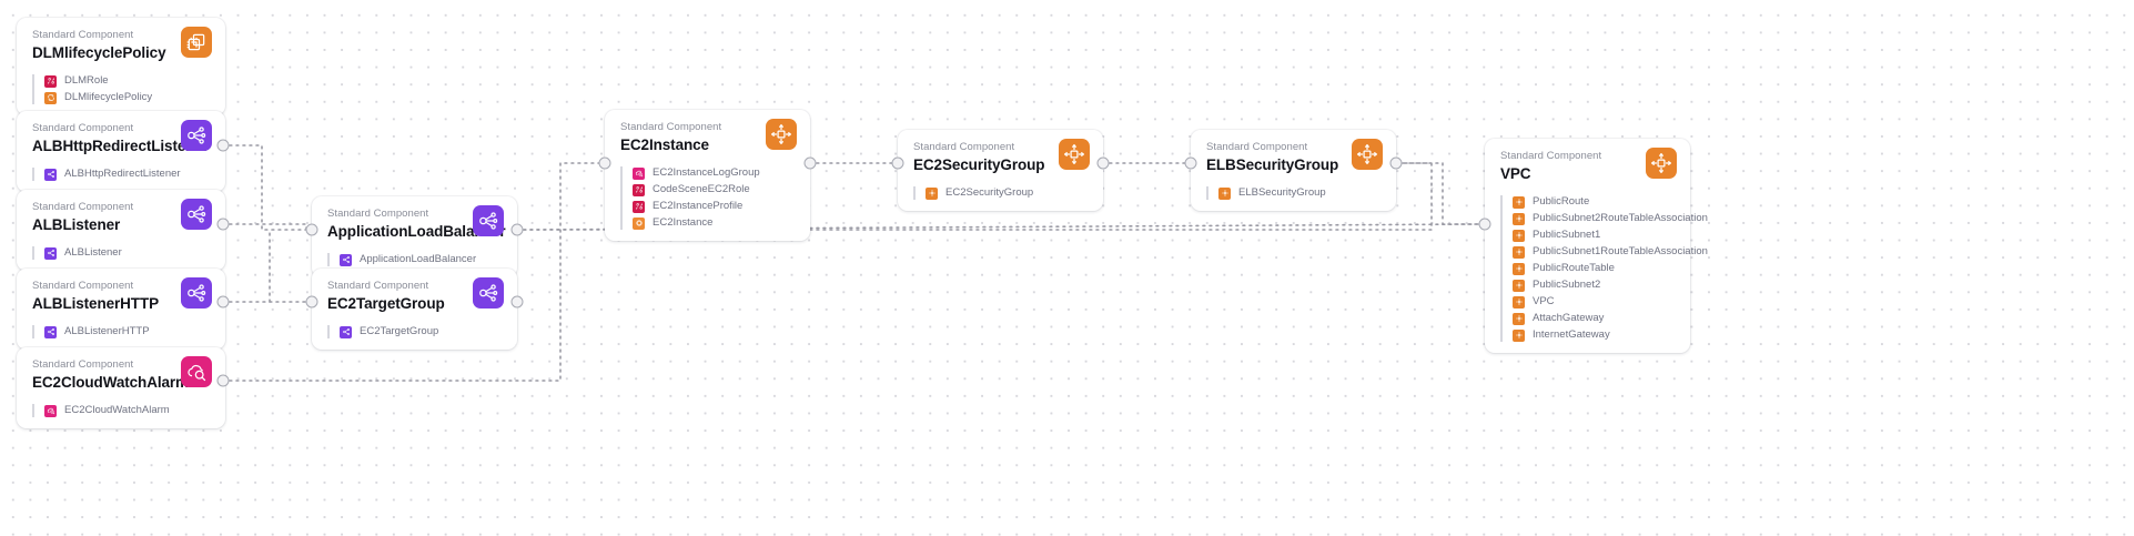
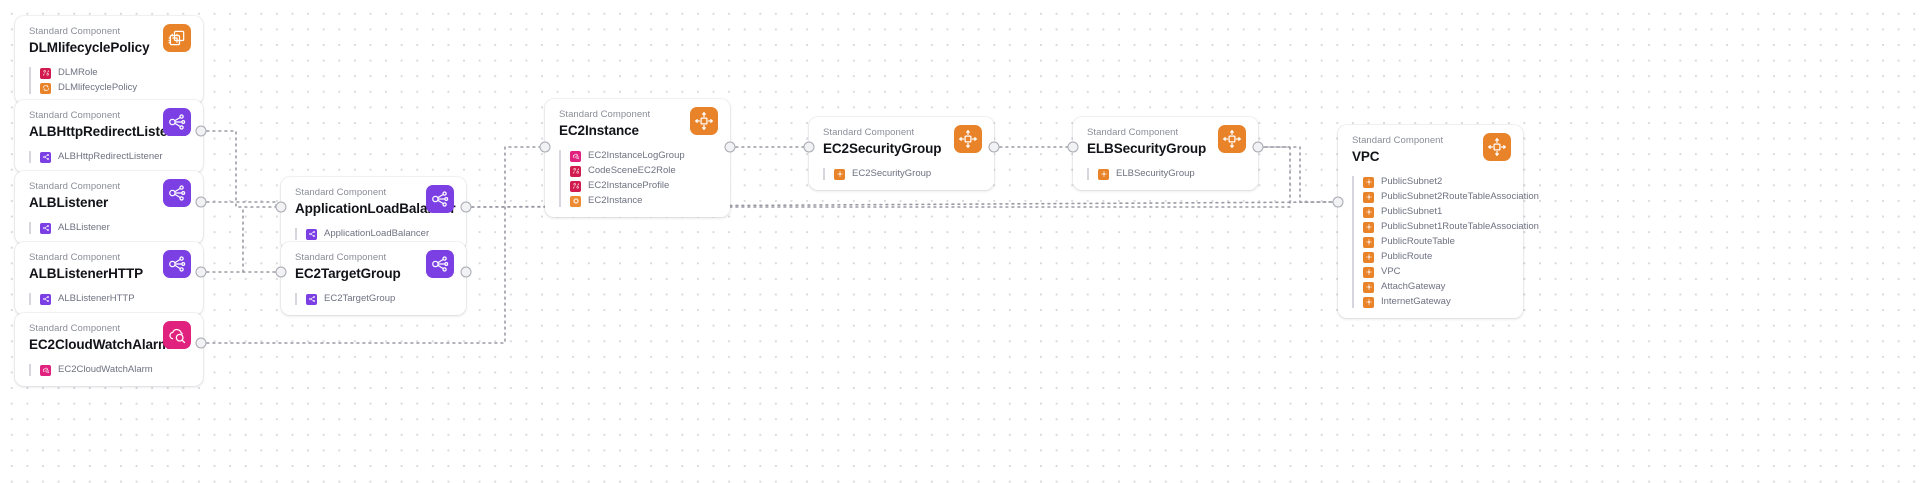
  Standard Component
  DLMlifecyclePolicy
  DLMRole
  DLMlifecyclePolicy
  Standard Component
  ALBHttpRedirectList
  ALBHttpRedirectListener
  Standard Component
  ALBListener
  ALBListener
  Standard Component
  ALBListenerHTTP
  ALBListenerHTTP
  Standard Component
  EC2CloudWatchAlar
  EC2CloudWatchAlarm
  Standard Component
  ApplicationLoadBala
  ApplicationLoadBalancer
  Standard Component
  EC2TargetGroup
  EC2TargetGroup
  Standard Component
  EC2Instance
  EC2InstanceLogGroup
  CodeSceneEC2Role
  EC2InstanceProfile
  EC2Instance
  Standard Component
  EC2SecurityGroup
  EC2SecurityGroup
  Standard Component
  ELBSecurityGroup
  ELBSecurityGroup
  Standard Component
  VPC
- PublicRoute
+ PublicSubnet2
  PublicSubnet2RouteTableAssociation
  PublicSubnet1
  PublicSubnet1RouteTableAssociation
  PublicRouteTable
- PublicSubnet2
+ PublicRoute
  VPC
  AttachGateway
  InternetGateway
